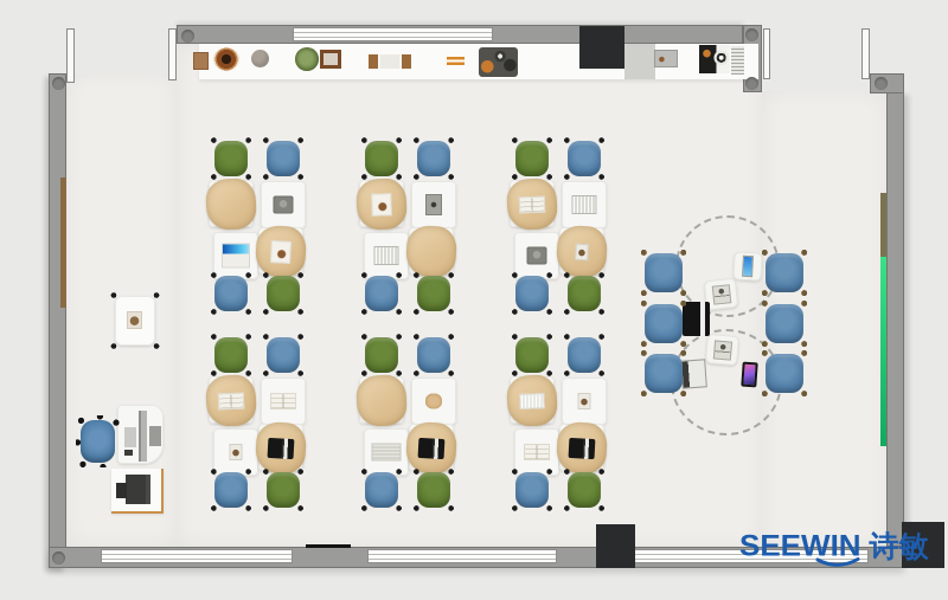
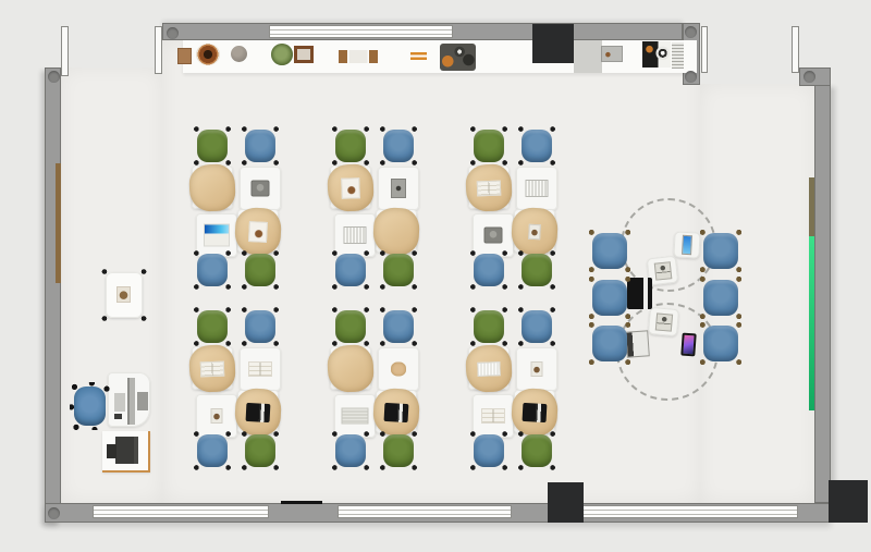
- SEEWIN
- 诗敏
